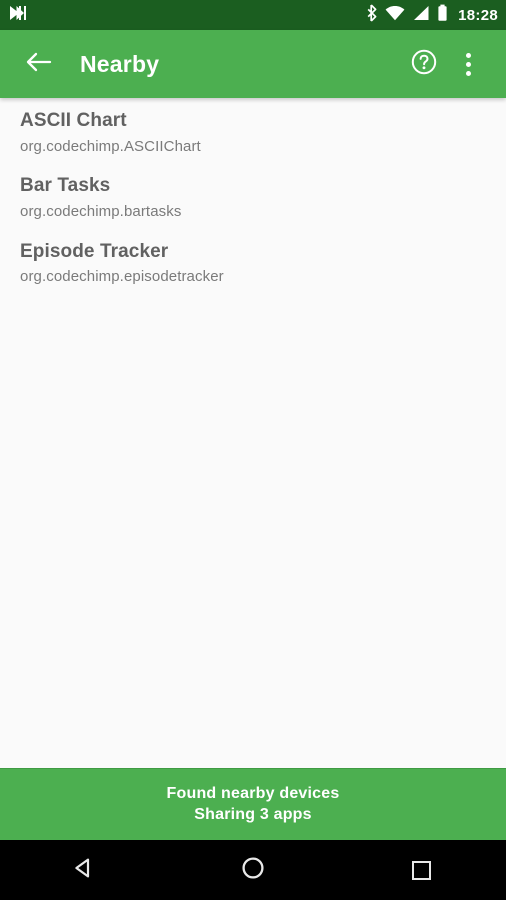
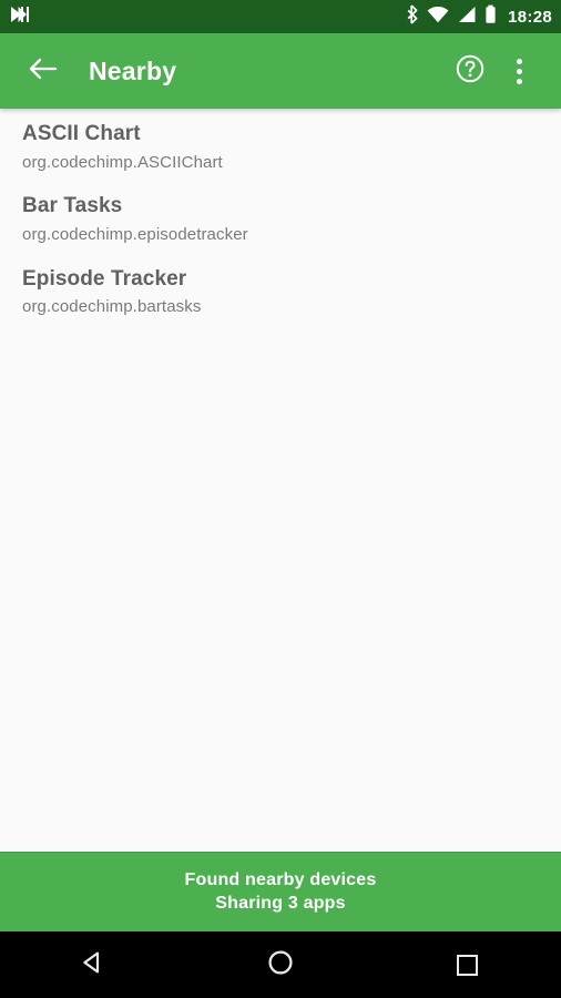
  18:28
  Nearby
  ASCII Chart
  org.codechimp.ASCIIChart
  Bar Tasks
- org.codechimp.bartasks
+ org.codechimp.episodetracker
  Episode Tracker
- org.codechimp.episodetracker
+ org.codechimp.bartasks
  Found nearby devices
  Sharing 3 apps
